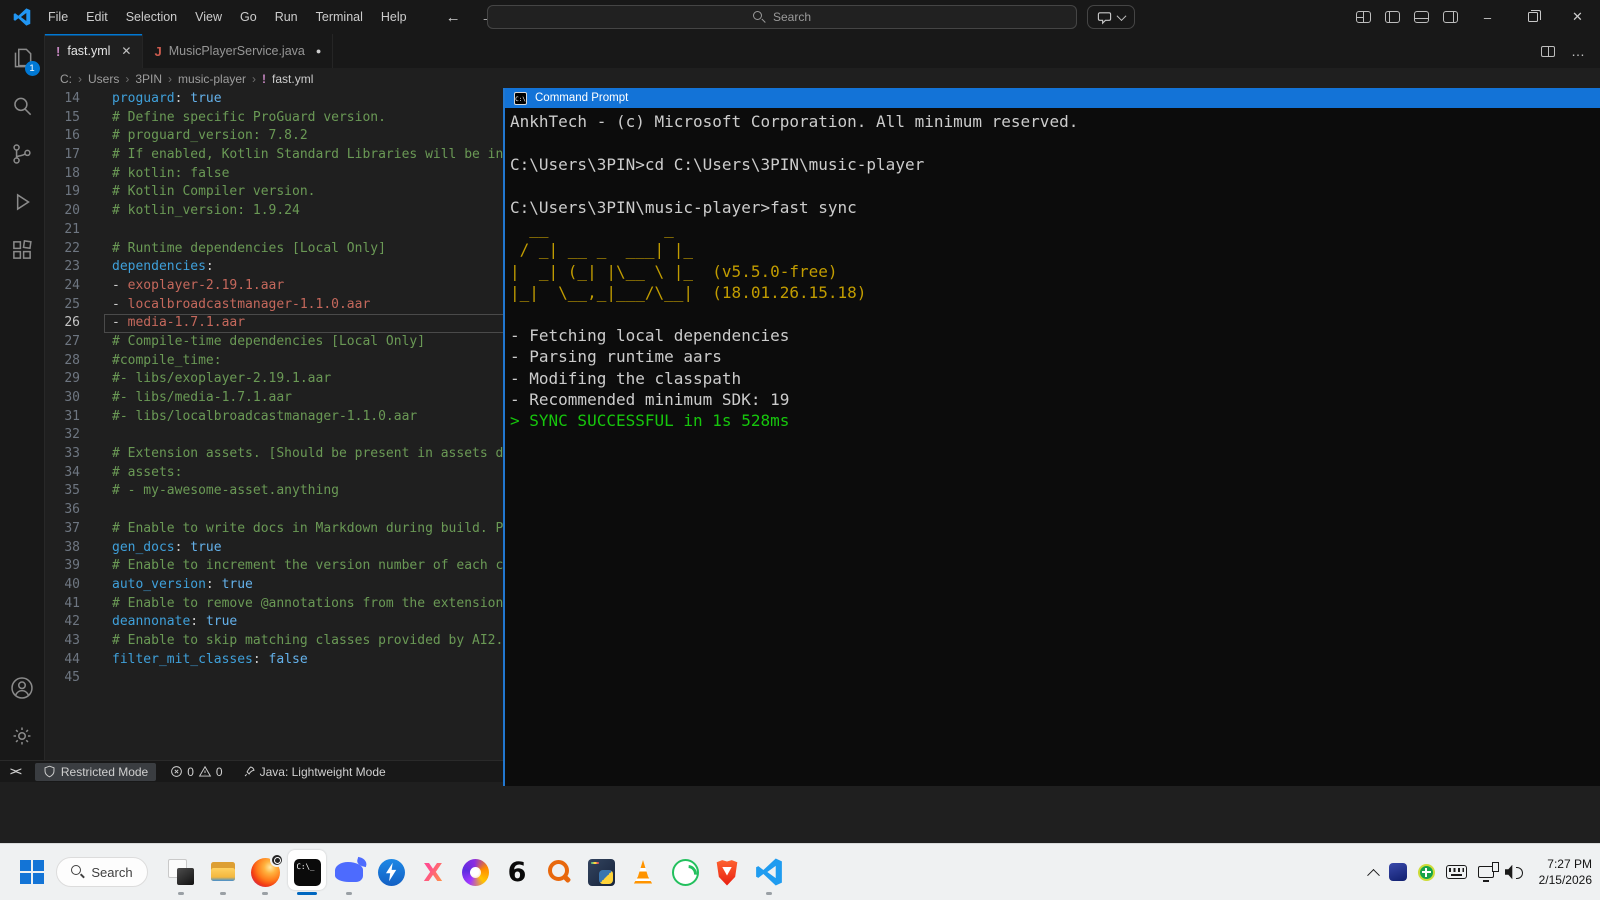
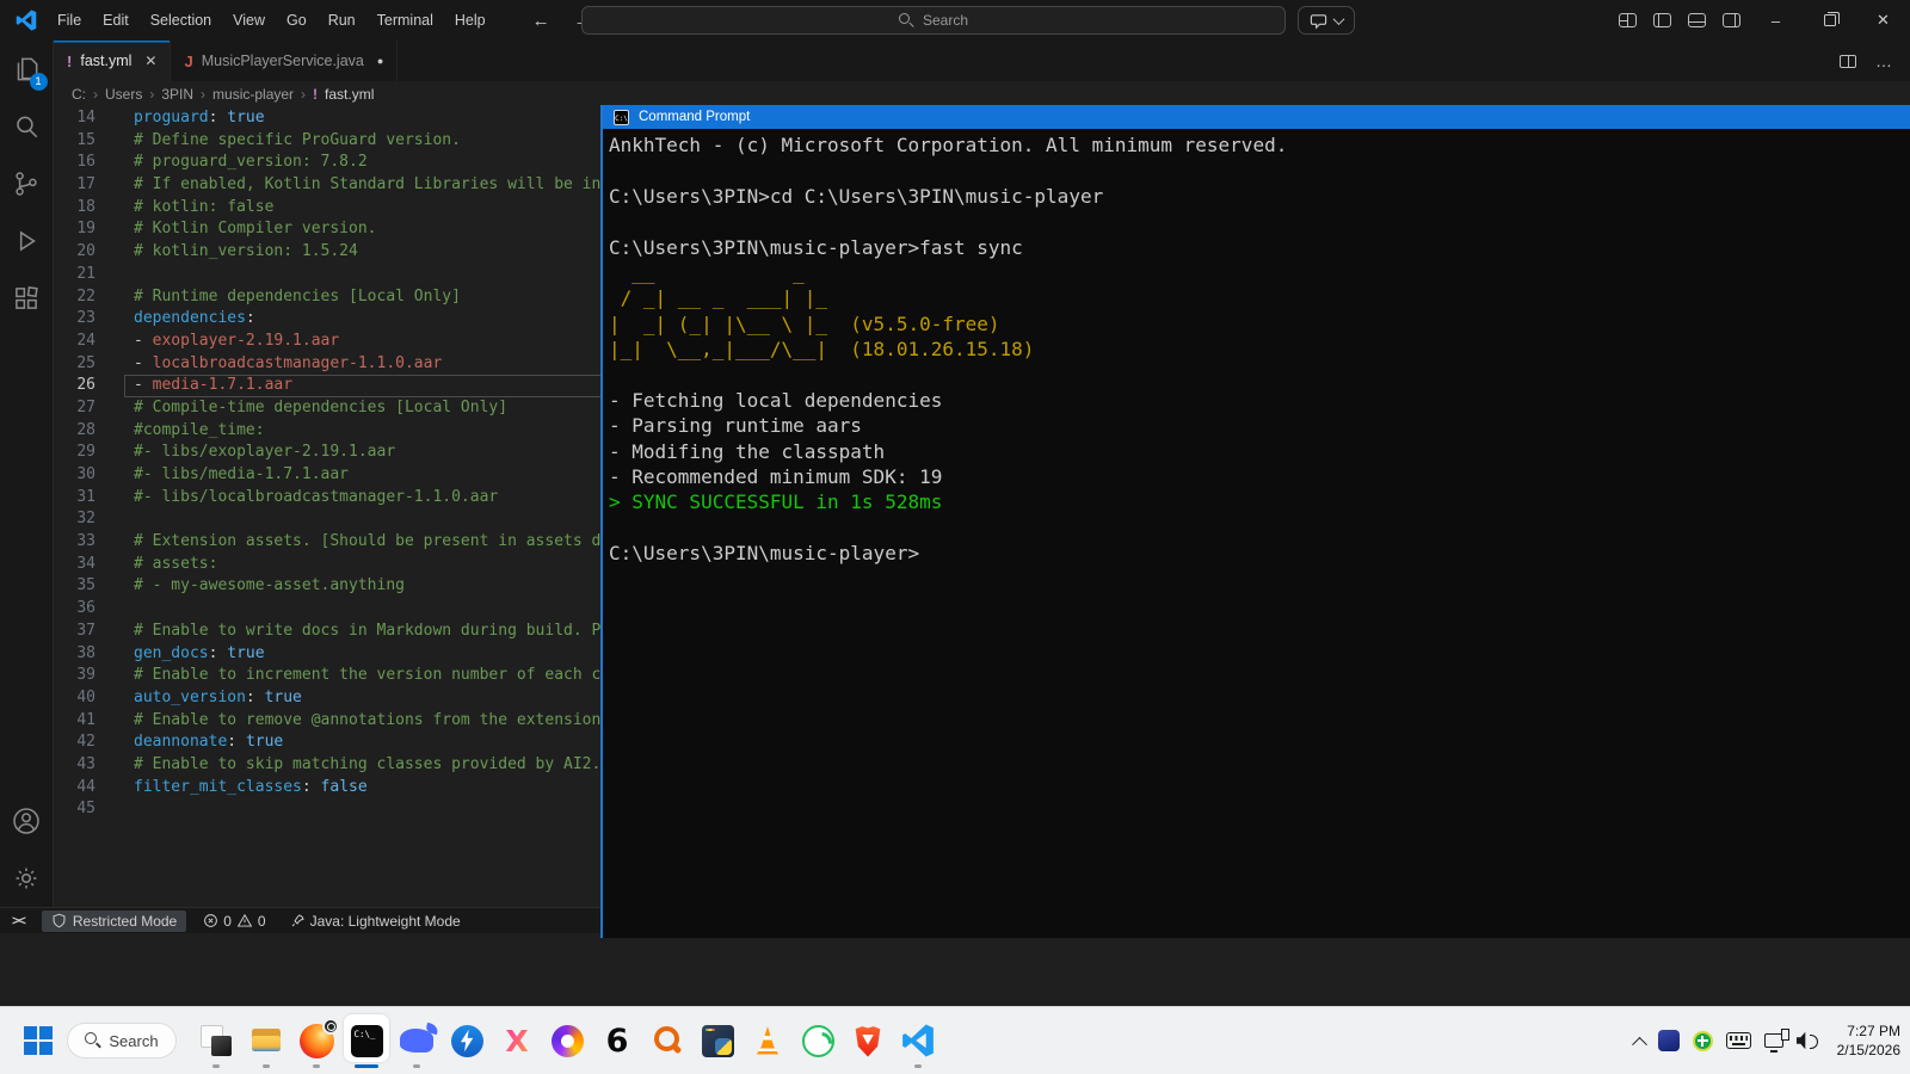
  File
  Edit
  Selection
  View
  Go
  Run
  Terminal
  Help
  ←
  Search
  –
  ✕
  !
  fast.yml
  ✕
  J
  MusicPlayerService.java
  ●
  …
  C:
  ›
  Users
  ›
  3PIN
  ›
  music-player
  ›
  !
  fast.yml
  1
  14
  proguard: true
  15
  # Define specific ProGuard version.
  16
  # proguard_version: 7.8.2
  17
  # If enabled, Kotlin Standard Libraries will be in
  18
  # kotlin: false
  19
  # Kotlin Compiler version.
  20
- # kotlin_version: 1.9.24
+ # kotlin_version: 1.5.24
  21
  22
  # Runtime dependencies [Local Only]
  23
  dependencies:
  24
  - exoplayer-2.19.1.aar
  25
  - localbroadcastmanager-1.1.0.aar
  26
  - media-1.7.1.aar
  27
  # Compile-time dependencies [Local Only]
  28
  #compile_time:
  29
  #- libs/exoplayer-2.19.1.aar
  30
  #- libs/media-1.7.1.aar
  31
  #- libs/localbroadcastmanager-1.1.0.aar
  32
  33
  # Extension assets. [Should be present in assets d
  34
  # assets:
  35
  # - my-awesome-asset.anything
  36
  37
  # Enable to write docs in Markdown during build. P
  38
  gen_docs: true
  39
  # Enable to increment the version number of each c
  40
  auto_version: true
  41
  # Enable to remove @annotations from the extension
  42
  deannonate: true
  43
  # Enable to skip matching classes provided by AI2.
  44
  filter_mit_classes: false
  45
  ><
  Restricted Mode
  0
  0
  Java: Lightweight Mode
  Command Prompt
  AnkhTech - (c) Microsoft Corporation. All minimum reserved.
  C:\Users\3PIN>cd C:\Users\3PIN\music-player
  C:\Users\3PIN\music-player>fast sync
  __ _
  / _| __ _ ___| |_
  | _| (_| |\__ \ |_ (v5.5.0-free)
  |_| \__,_|___/\__| (18.01.26.15.18)
  - Fetching local dependencies
  - Parsing runtime aars
  - Modifing the classpath
  - Recommended minimum SDK: 19
  > SYNC SUCCESSFUL in 1s 528ms
+ C:\Users\3PIN\music-player>
  Search
  C:\_
  X
  6
  7:27 PM
  2/15/2026
